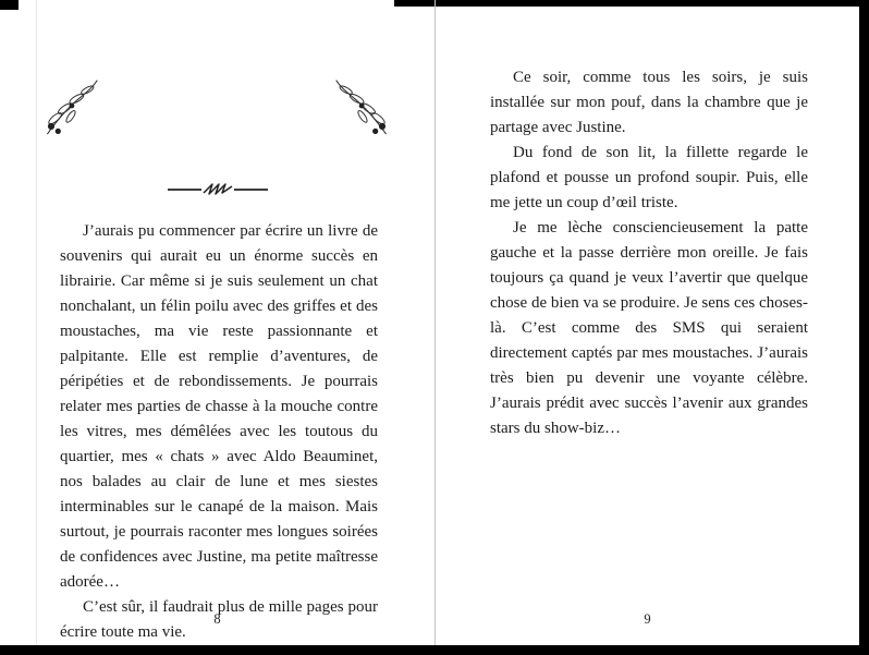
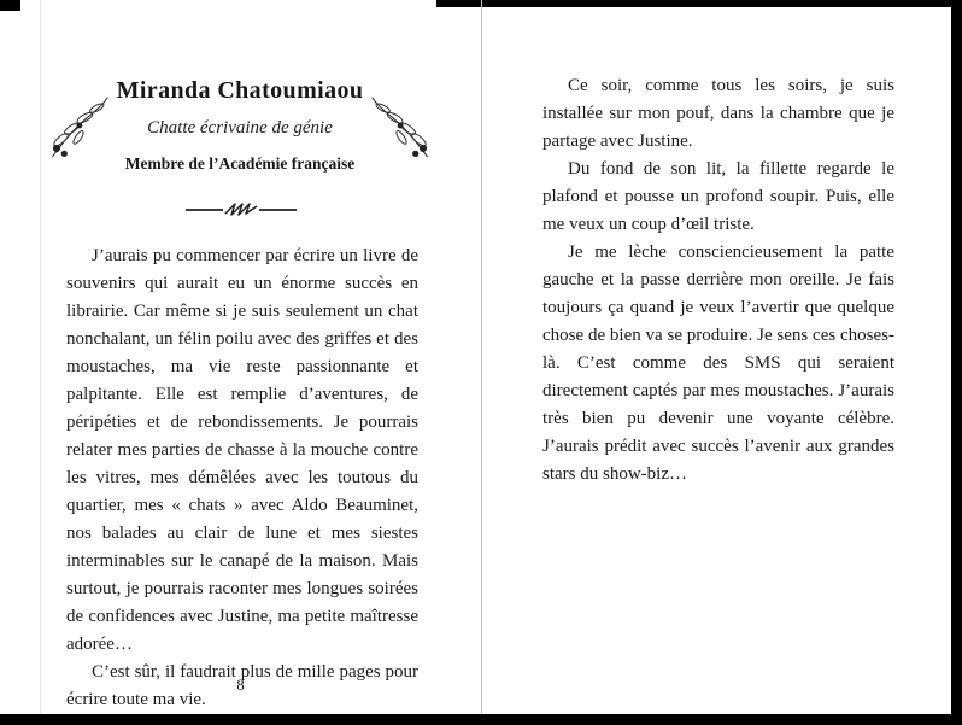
+ Miranda Chatoumiaou
+ Chatte écrivaine de génie
+ Membre de l’Académie française
  J’aurais pu commencer par écrire un livre de souvenirs qui aurait eu un énorme succès en librairie. Car même si je suis seulement un chat nonchalant, un félin poilu avec des griffes et des moustaches, ma vie reste passionnante et palpitante. Elle est remplie d’aventures, de péripéties et de rebondissements. Je pourrais relater mes parties de chasse à la mouche contre les vitres, mes démêlées avec les toutous du quartier, mes « chats » avec Aldo Beauminet, nos balades au clair de lune et mes siestes interminables sur le canapé de la maison. Mais surtout, je pourrais raconter mes longues soirées de confidences avec Justine, ma petite maîtresse adorée…
  C’est sûr, il faudrait plus de mille pages pour écrire toute ma vie.
  8
  Ce soir, comme tous les soirs, je suis installée sur mon pouf, dans la chambre que je partage avec Justine.
- Du fond de son lit, la fillette regarde le plafond et pousse un profond soupir. Puis, elle me jette un coup d’œil triste.
+ Du fond de son lit, la fillette regarde le plafond et pousse un profond soupir. Puis, elle me veux un coup d’œil triste.
  Je me lèche consciencieusement la patte gauche et la passe derrière mon oreille. Je fais toujours ça quand je veux l’avertir que quelque chose de bien va se produire. Je sens ces choses-là. C’est comme des SMS qui seraient directement captés par mes moustaches. J’aurais très bien pu devenir une voyante célèbre. J’aurais prédit avec succès l’avenir aux grandes stars du show-biz…
- 9
